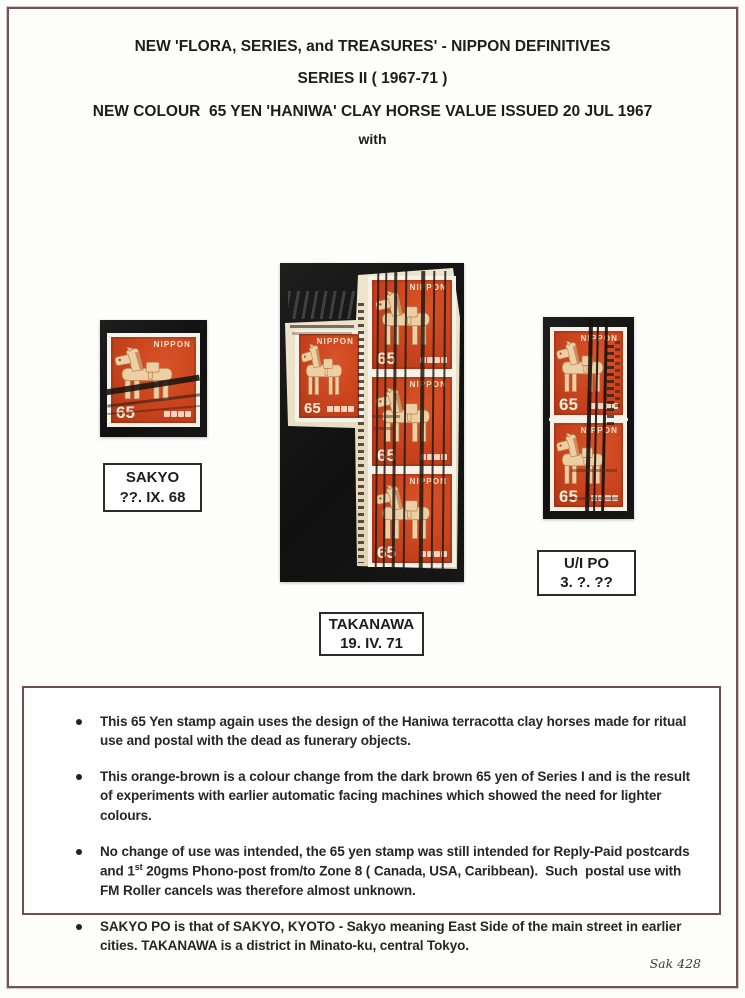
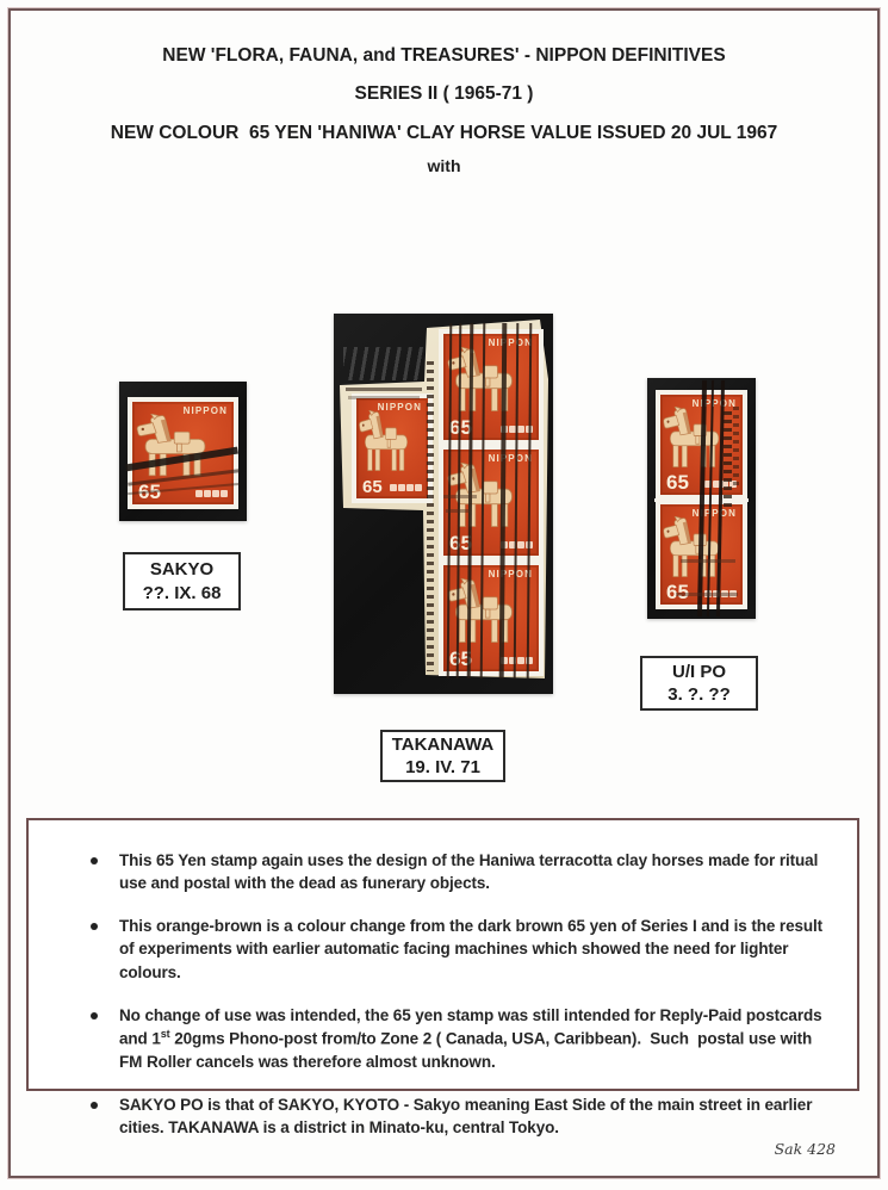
- NEW 'FLORA, SERIES, and TREASURES' - NIPPON DEFINITIVES
+ NEW 'FLORA, FAUNA, and TREASURES' - NIPPON DEFINITIVES
- SERIES II ( 1967-71 )
+ SERIES II ( 1965-71 )
  NEW COLOUR 65 YEN 'HANIWA' CLAY HORSE VALUE ISSUED 20 JUL 1967
  with
  NIPPON
  65
  NIPPON
  65
  NIPPON
  65
  NIPPON
  65
  NIPPON
  65
  NPPON
  65
  65
  SAKYO
  ??. IX. 68
  TAKANAWA
  19. IV. 71
  U/I PO
  3. ?. ??
  This 65 Yen stamp again uses the design of the Haniwa terracotta clay horses made for ritual use and postal with the dead as funerary objects.
  This orange-brown is a colour change from the dark brown 65 yen of Series I and is the result of experiments with earlier automatic facing machines which showed the need for lighter colours.
- No change of use was intended, the 65 yen stamp was still intended for Reply-Paid postcards and 1st 20gms Phono-post from/to Zone 8 ( Canada, USA, Caribbean). Such postal use with FM Roller cancels was therefore almost unknown.
+ No change of use was intended, the 65 yen stamp was still intended for Reply-Paid postcards and 1st 20gms Phono-post from/to Zone 2 ( Canada, USA, Caribbean). Such postal use with FM Roller cancels was therefore almost unknown.
  SAKYO PO is that of SAKYO, KYOTO - Sakyo meaning East Side of the main street in earlier cities. TAKANAWA is a district in Minato-ku, central Tokyo.
  Sak 428
